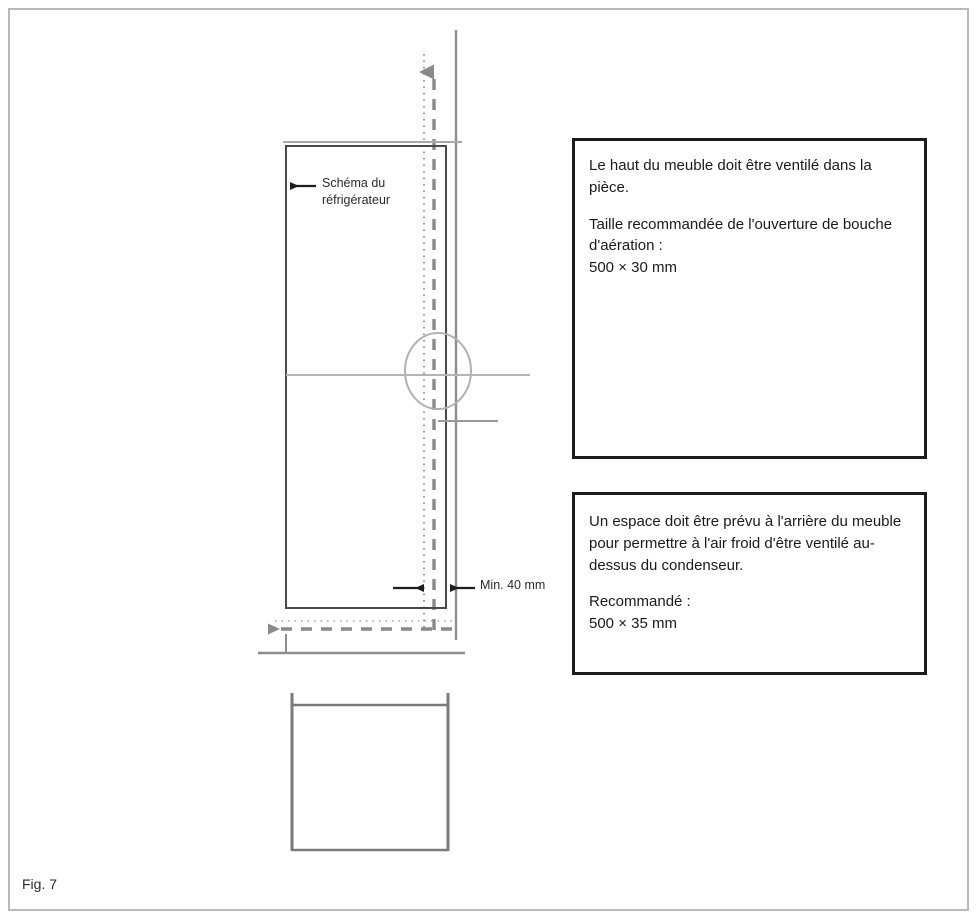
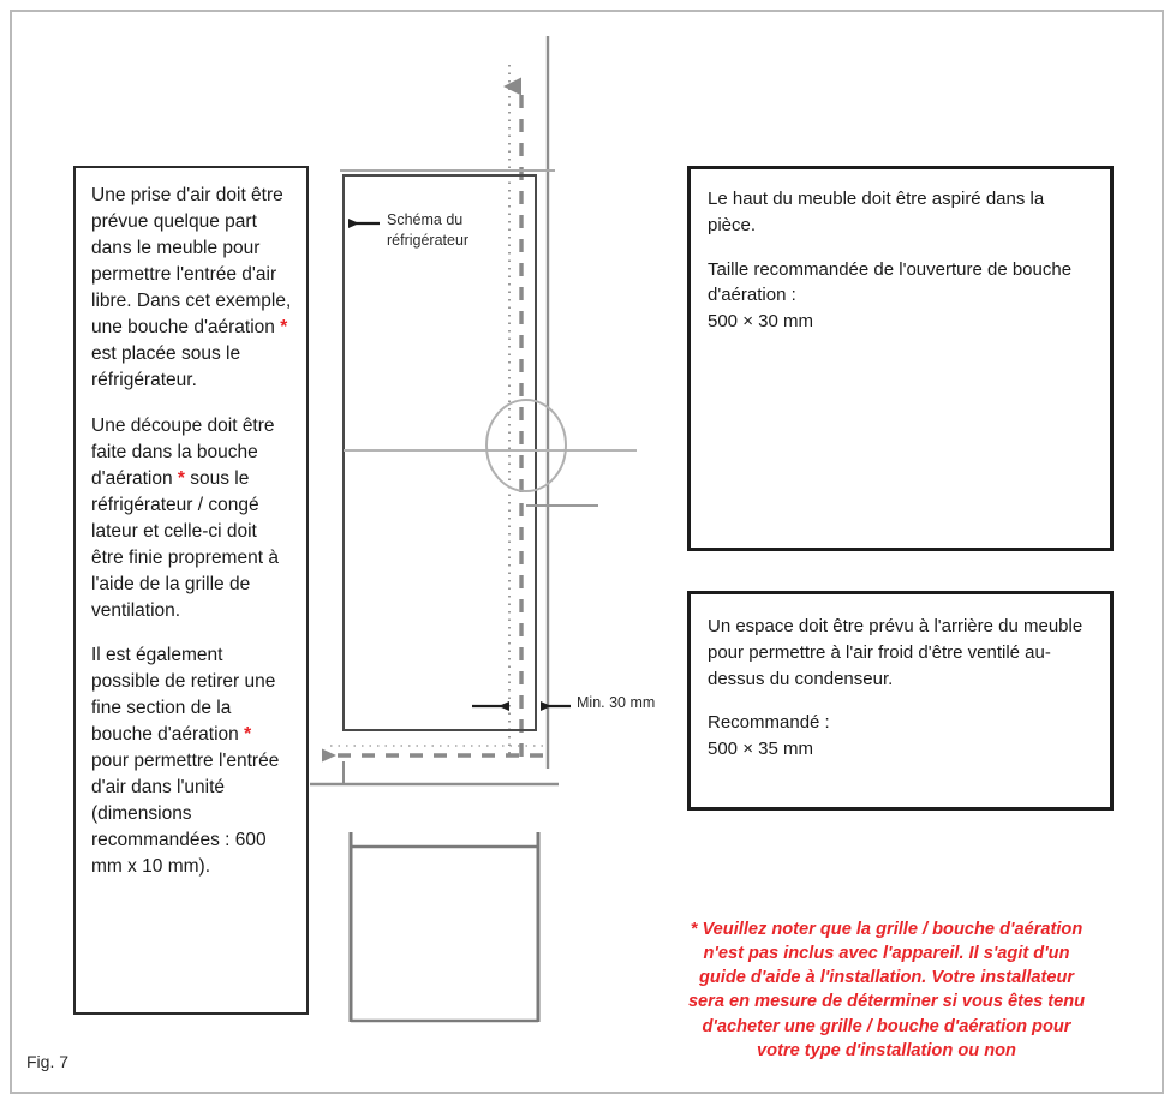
  Schéma du
  réfrigérateur
- Min. 40 mm
+ Min. 30 mm
  Fig. 7
+ Une prise d'air doit être prévue quelque part dans le meuble pour permettre l'entrée d'air libre. Dans cet exemple, une bouche d'aération * est placée sous le réfrigérateur.
+ Une découpe doit être faite dans la bouche d'aération * sous le réfrigérateur / congé lateur et celle-ci doit être finie proprement à l'aide de la grille de ventilation.
+ Il est également possible de retirer une fine section de la bouche d'aération * pour permettre l'entrée d'air dans l'unité (dimensions recommandées : 600 mm x 10 mm).
- Le haut du meuble doit être ventilé dans la pièce.
+ Le haut du meuble doit être aspiré dans la pièce.
  Taille recommandée de l'ouverture de bouche d'aération :
  500 × 30 mm
  Un espace doit être prévu à l'arrière du meuble pour permettre à l'air froid d'être ventilé au-dessus du condenseur.
  Recommandé :
  500 × 35 mm
+ * Veuillez noter que la grille / bouche d'aération
+ n'est pas inclus avec l'appareil. Il s'agit d'un
+ guide d'aide à l'installation. Votre installateur
+ sera en mesure de déterminer si vous êtes tenu
+ d'acheter une grille / bouche d'aération pour
+ votre type d'installation ou non
